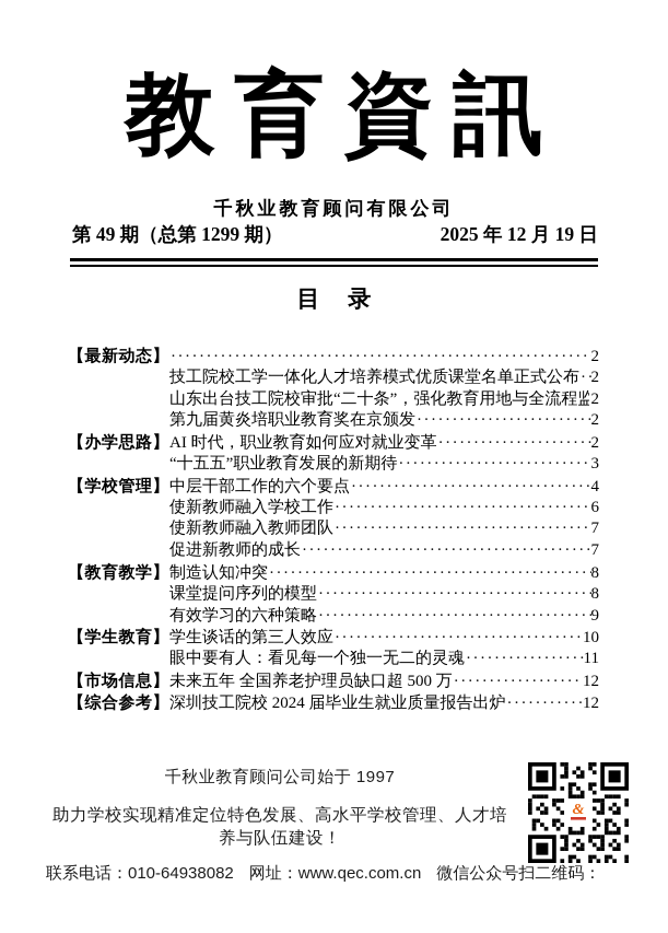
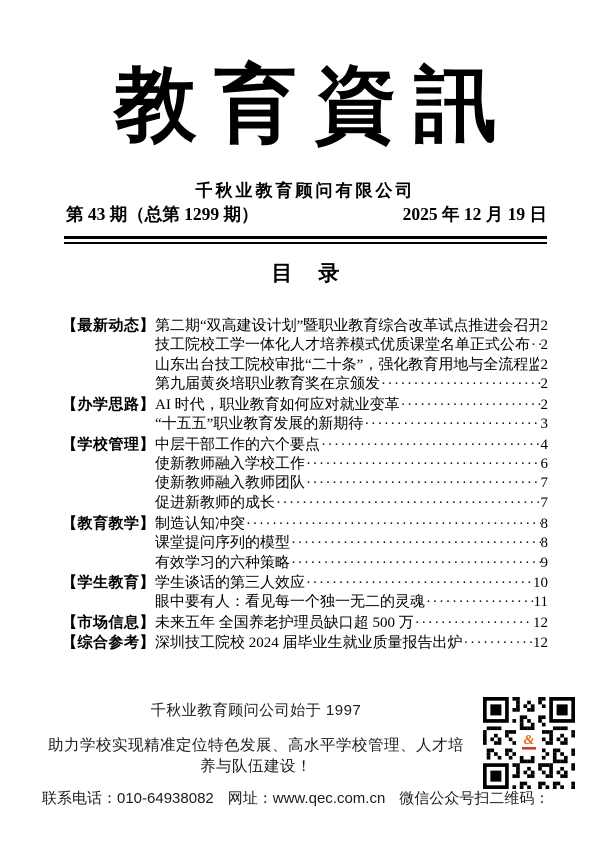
  教育資訊
  千秋业教育顾问有限公司
- 第 49 期（总第 1299 期）
+ 第 43 期（总第 1299 期）
  2025 年 12 月 19 日
  目 录
  【最新动态】
+ 第二期“双高建设计划”暨职业教育综合改革试点推进会召开
  2
  技工院校工学一体化人才培养模式优质课堂名单正式公布
  2
  山东出台技工院校审批“二十条”，强化教育用地与全流程监
  2
  第九届黄炎培职业教育奖在京颁发
  2
  【办学思路】
  AI 时代，职业教育如何应对就业变革
  2
  “十五五”职业教育发展的新期待
  3
  【学校管理】
  中层干部工作的六个要点
  4
  使新教师融入学校工作
  6
  使新教师融入教师团队
  7
  促进新教师的成长
  7
  【教育教学】
  制造认知冲突
  8
  课堂提问序列的模型
  8
  有效学习的六种策略
  9
  【学生教育】
  学生谈话的第三人效应
  10
  眼中要有人：看见每一个独一无二的灵魂
  11
  【市场信息】
  未来五年 全国养老护理员缺口超 500 万
  12
  【综合参考】
  深圳技工院校 2024 届毕业生就业质量报告出炉
  12
  千秋业教育顾问公司始于 1997
  助力学校实现精准定位特色发展、高水平学校管理、人才培养与队伍建设！
  联系电话：010-64938082 网址：www.qec.com.cn 微信公众号扫二维码：
  &
